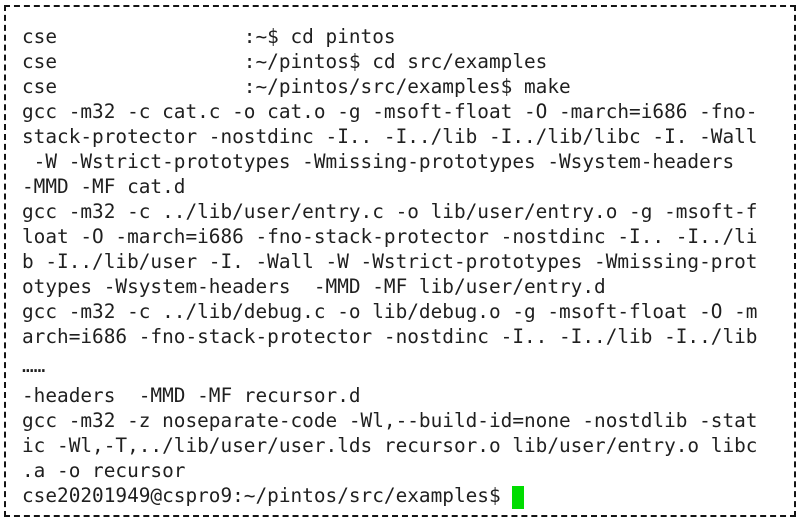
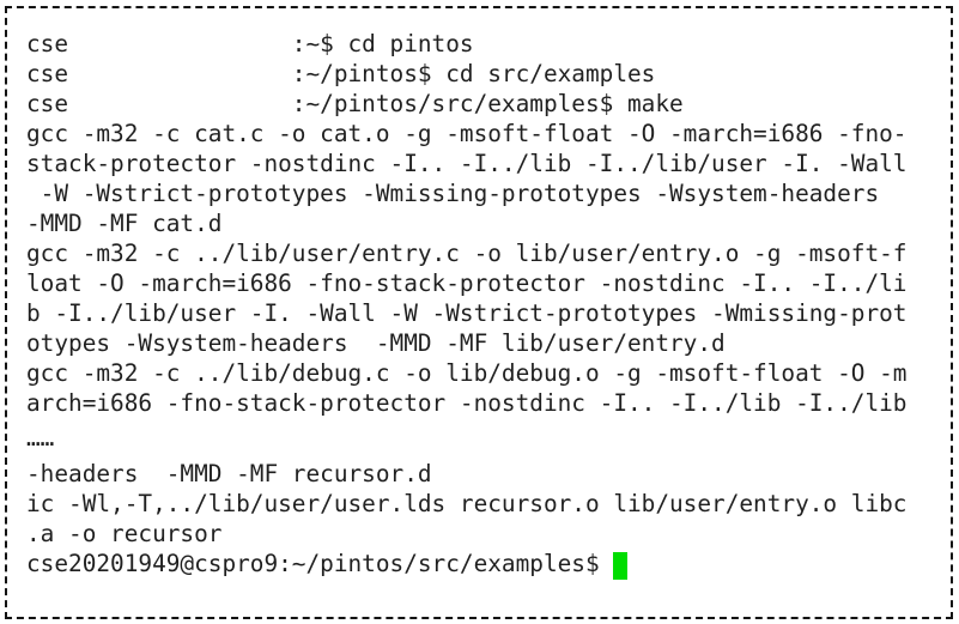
  cse :~$ cd pintos
  cse :~/pintos$ cd src/examples
  cse :~/pintos/src/examples$ make
  gcc -m32 -c cat.c -o cat.o -g -msoft-float -O -march=i686 -fno-
- stack-protector -nostdinc -I.. -I../lib -I../lib/libc -I. -Wall
+ stack-protector -nostdinc -I.. -I../lib -I../lib/user -I. -Wall
  -W -Wstrict-prototypes -Wmissing-prototypes -Wsystem-headers
  -MMD -MF cat.d
  gcc -m32 -c ../lib/user/entry.c -o lib/user/entry.o -g -msoft-f
  loat -O -march=i686 -fno-stack-protector -nostdinc -I.. -I../li
  b -I../lib/user -I. -Wall -W -Wstrict-prototypes -Wmissing-prot
  otypes -Wsystem-headers -MMD -MF lib/user/entry.d
  gcc -m32 -c ../lib/debug.c -o lib/debug.o -g -msoft-float -O -m
  arch=i686 -fno-stack-protector -nostdinc -I.. -I../lib -I../lib
  ……
  -headers -MMD -MF recursor.d
- gcc -m32 -z noseparate-code -Wl,--build-id=none -nostdlib -stat
  ic -Wl,-T,../lib/user/user.lds recursor.o lib/user/entry.o libc
  .a -o recursor
  cse20201949@cspro9:~/pintos/src/examples$
